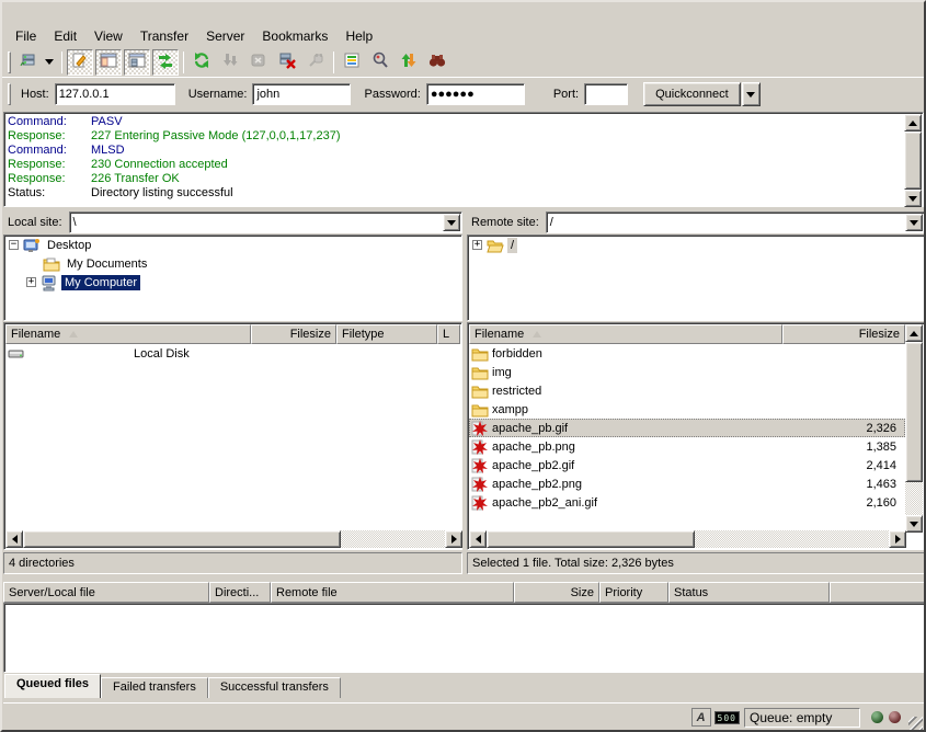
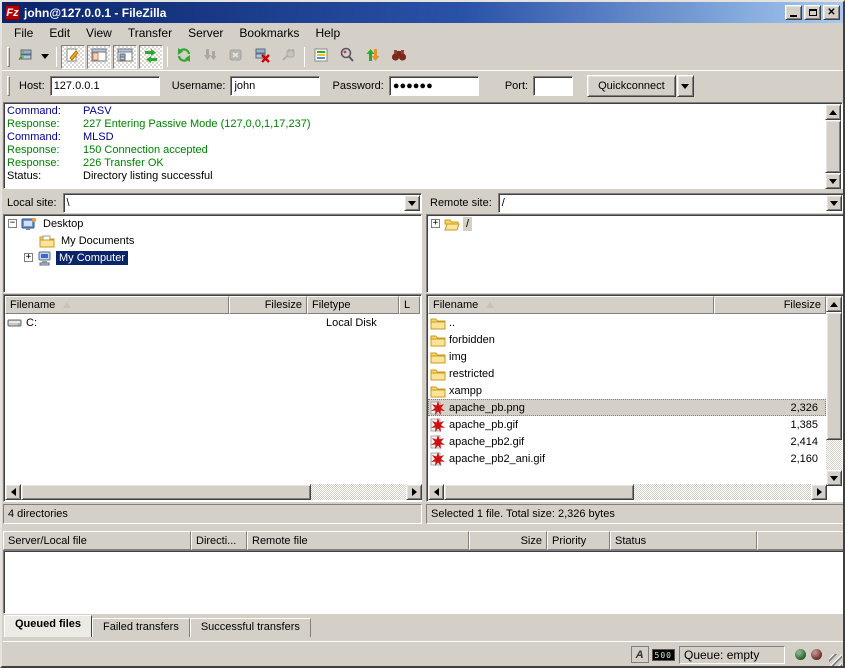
+ Fz
+ john@127.0.0.1 - FileZilla
+ ✕
  File
  Edit
  View
  Transfer
  Server
  Bookmarks
  Help
  Host:
  127.0.0.1
  Username:
  john
  Password:
  ●●●●●●
  Port:
  Quickconnect
  Command:
  PASV
  Response:
  227 Entering Passive Mode (127,0,0,1,17,237)
  Command:
  MLSD
  Response:
- 230 Connection accepted
+ 150 Connection accepted
  Response:
  226 Transfer OK
  Status:
  Directory listing successful
  Local site:
  \
  Remote site:
  /
  −
  Desktop
  My Documents
  +
  My Computer
  +
  /
  Filename
  Filesize
  Filetype
  L
+ C:
  Local Disk
  Filename
  Filesize
+ ..
  forbidden
  img
  restricted
  xampp
- apache_pb.gif
+ apache_pb.png
  2,326
- apache_pb.png
+ apache_pb.gif
  1,385
  apache_pb2.gif
  2,414
- apache_pb2.png
- 1,463
  apache_pb2_ani.gif
  2,160
  4 directories
  Selected 1 file. Total size: 2,326 bytes
  Server/Local file
  Directi...
  Remote file
  Size
  Priority
  Status
  Queued files
  Failed transfers
  Successful transfers
  A
  500
  Queue: empty
